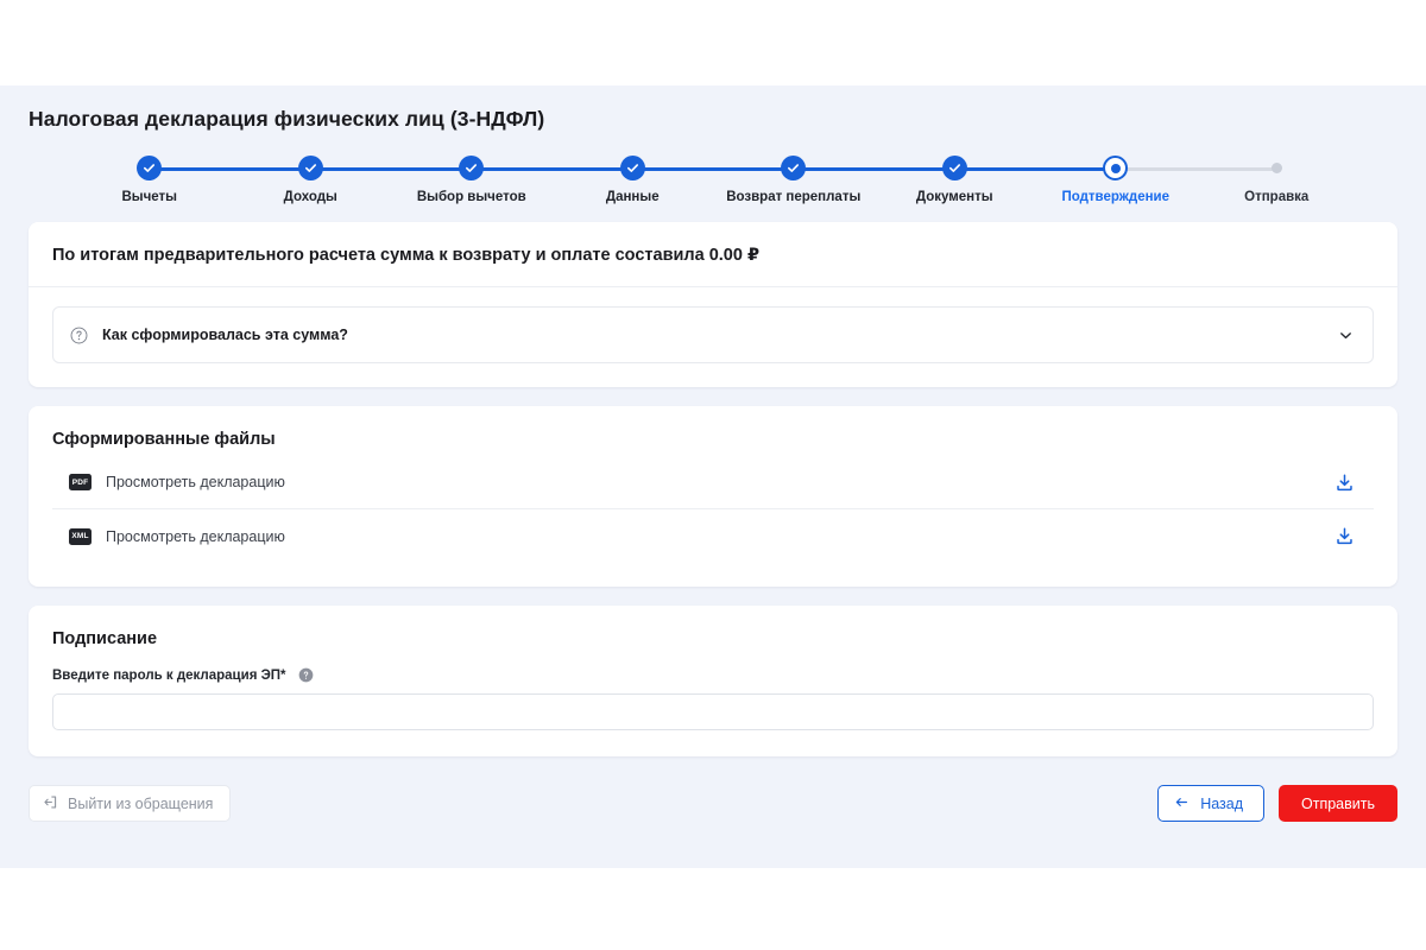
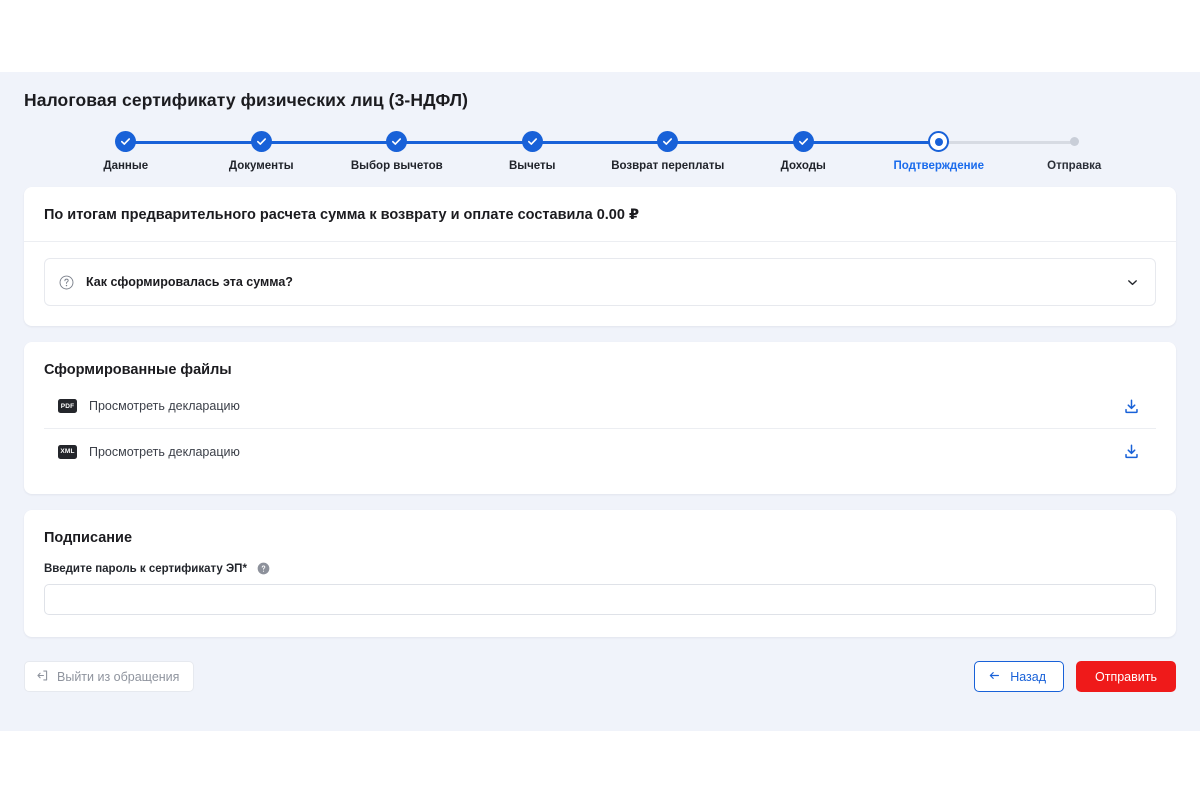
- Налоговая декларация физических лиц (3-НДФЛ)
+ Налоговая сертификату физических лиц (3-НДФЛ)
- Вычеты
+ Данные
- Доходы
+ Документы
  Выбор вычетов
- Данные
+ Вычеты
  Возврат переплаты
- Документы
+ Доходы
  Подтверждение
  Отправка
  По итогам предварительного расчета сумма к возврату и оплате составила 0.00 ₽
  Как сформировалась эта сумма?
  Сформированные файлы
  Просмотреть декларацию
  Просмотреть декларацию
  Подписание
- Введите пароль к декларация ЭП*
+ Введите пароль к сертификату ЭП*
  Выйти из обращения
  Назад
  Отправить
